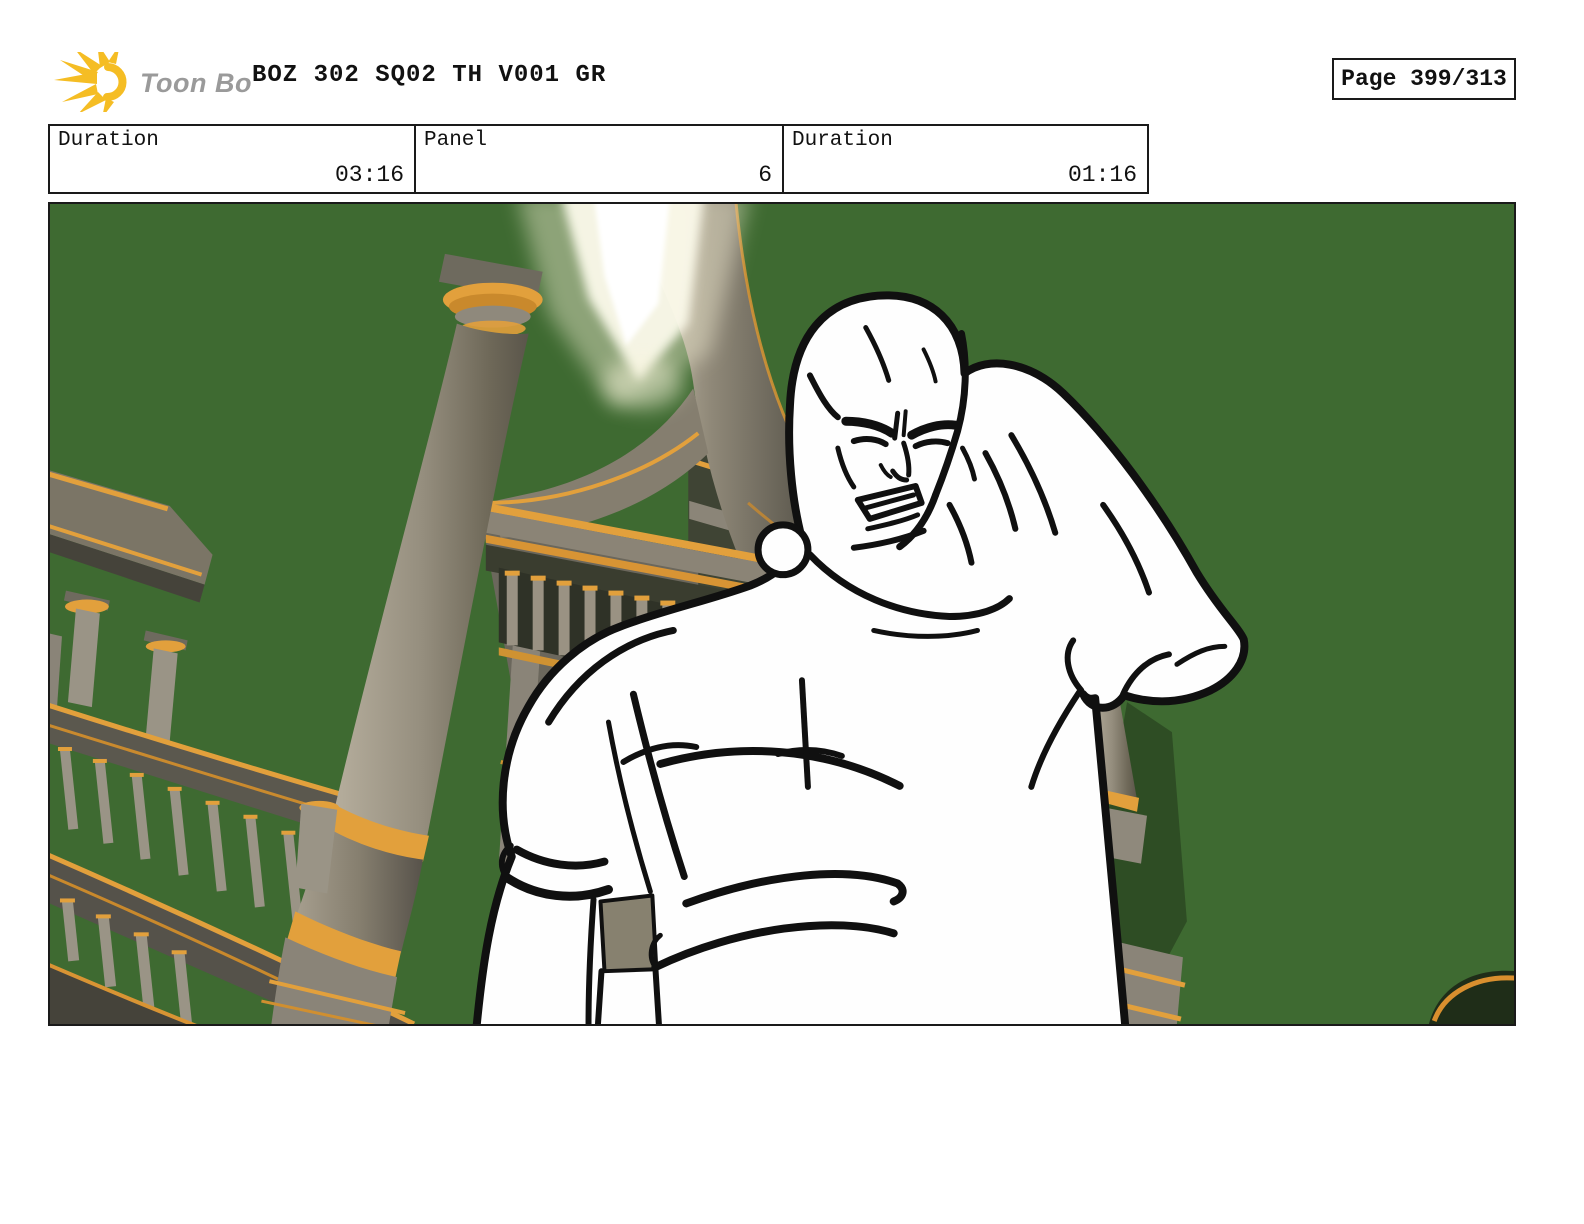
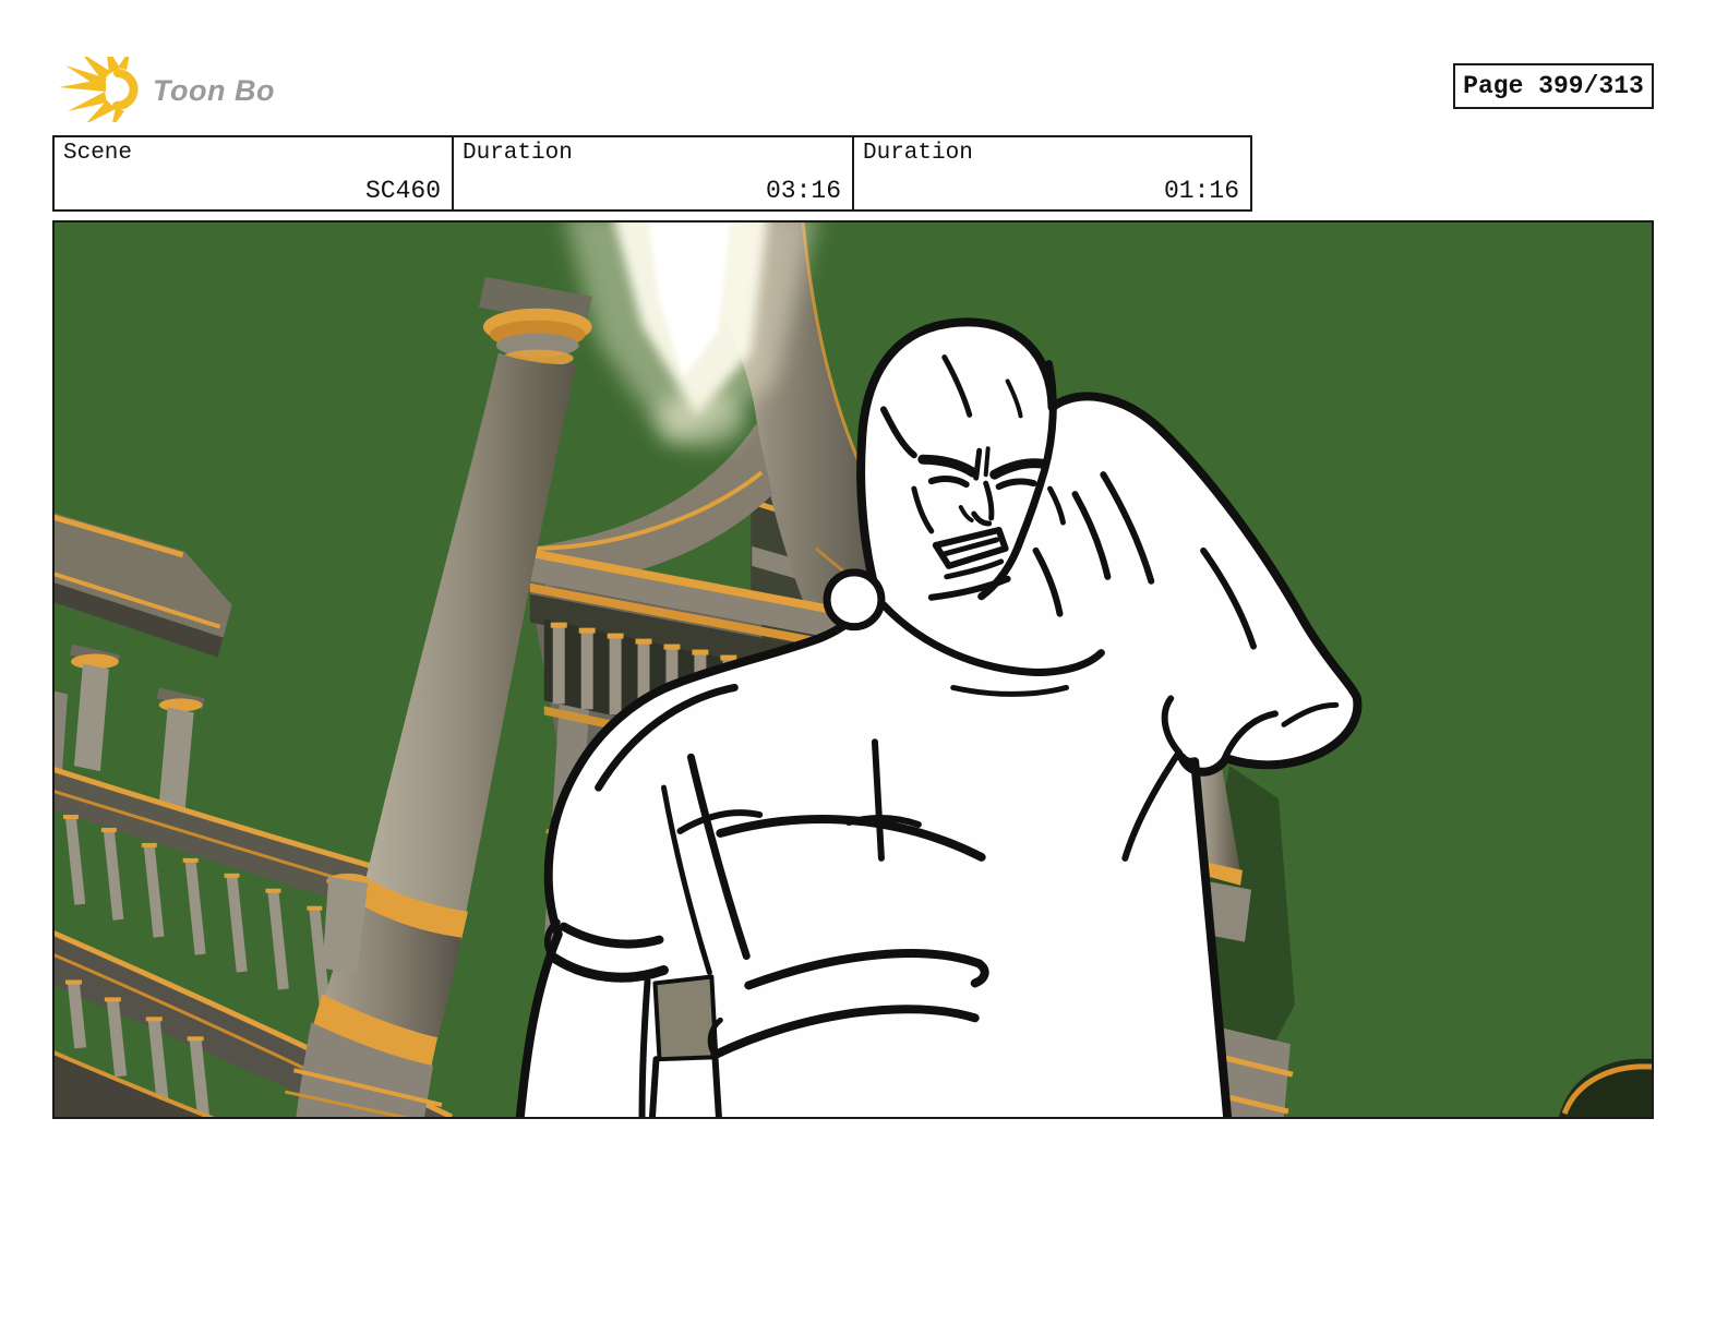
  Toon Bo
- BOZ 302 SQ02 TH V001 GR
  Page 399/313
+ Scene
+ SC460
  Duration
  03:16
- Panel
- 6
  Duration
  01:16
